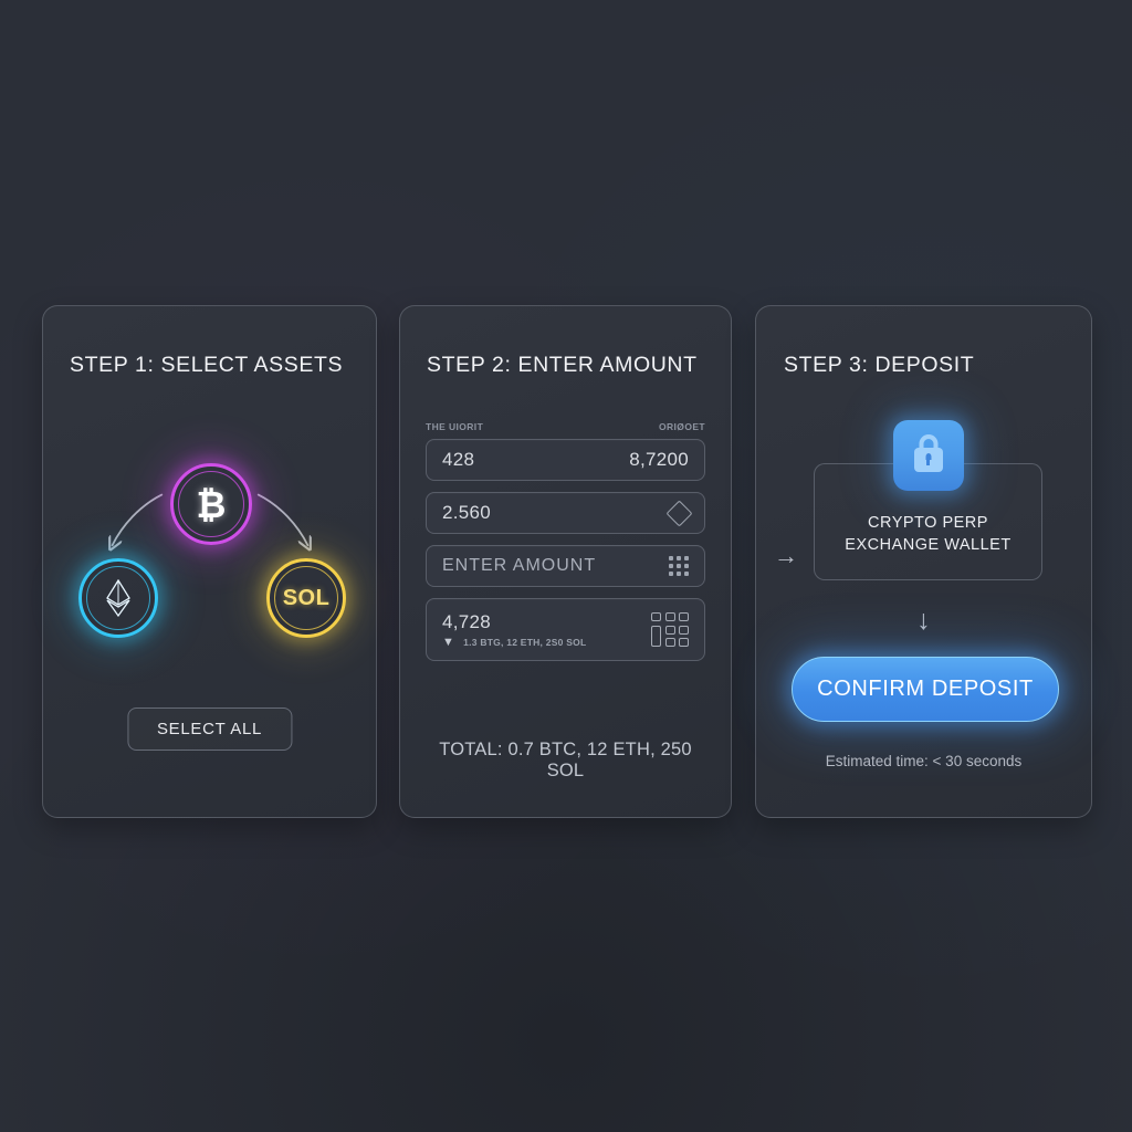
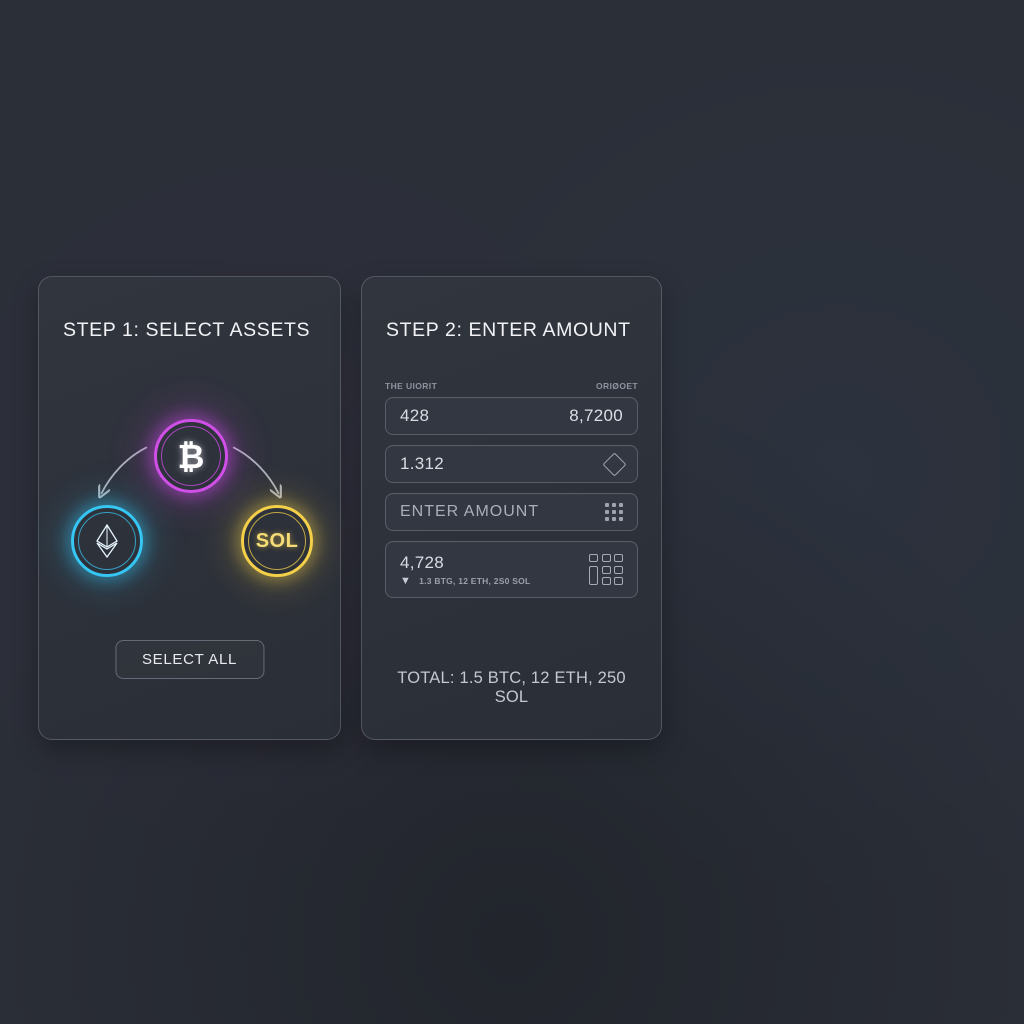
  STEP 1: SELECT ASSETS
  ₿
  SOL
  SELECT ALL
  STEP 2: ENTER AMOUNT
  THE UIORIT
  ORIØOET
  428
  8,7200
- 2.560
+ 1.312
  ENTER AMOUNT
  4,728
  ▼
  1.3 BTG, 12 ETH, 2S0 SOL
- TOTAL: 0.7 BTC, 12 ETH, 250 SOL
+ TOTAL: 1.5 BTC, 12 ETH, 250 SOL
- STEP 3: DEPOSIT
- →
- CRYPTO PERP EXCHANGE WALLET
- ↓
- CONFIRM DEPOSIT
- Estimated time: < 30 seconds
